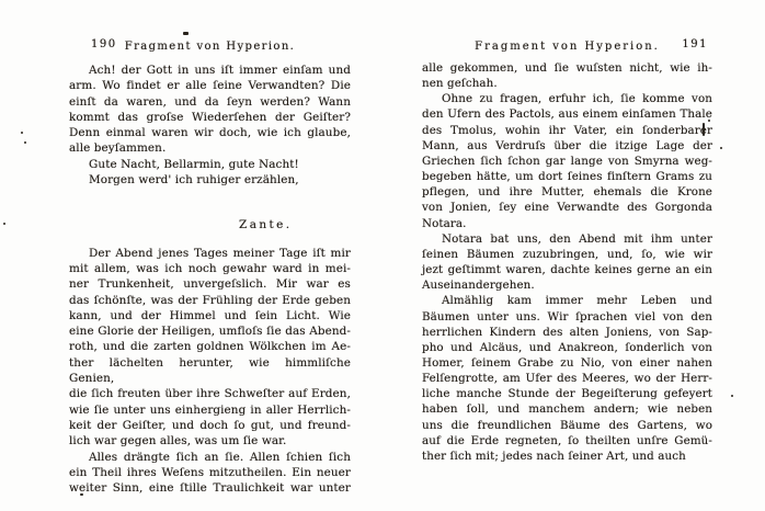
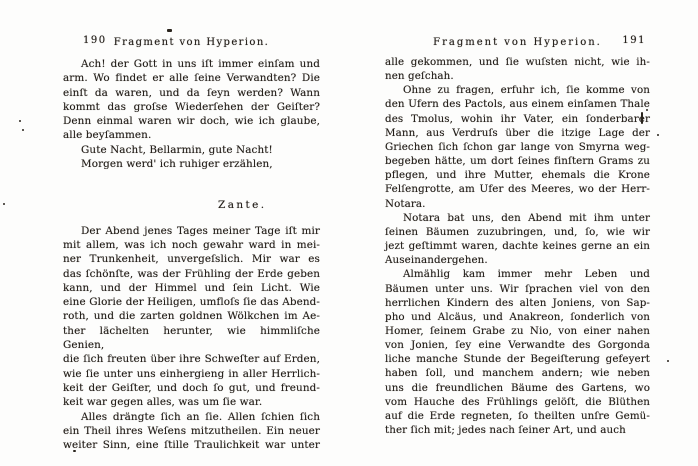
  190
  Fragment von Hyperion.
  Ach! der Gott in uns iſt immer einſam und
  arm. Wo findet er alle ſeine Verwandten? Die
  einſt da waren, und da ſeyn werden? Wann
  kommt das groſse Wiederſehen der Geiſter?
  Denn einmal waren wir doch, wie ich glaube,
  alle beyſammen.
  Gute Nacht, Bellarmin, gute Nacht!
  Morgen werd' ich ruhiger erzählen,
  Zante.
  Der Abend jenes Tages meiner Tage iſt mir
  mit allem, was ich noch gewahr ward in mei-
  ner Trunkenheit, unvergeſslich. Mir war es
  das ſchönſte, was der Frühling der Erde geben
  kann, und der Himmel und ſein Licht. Wie
  eine Glorie der Heiligen, umfloſs ſie das Abend-
  roth, und die zarten goldnen Wölkchen im Ae-
  ther lächelten herunter, wie himmliſche Genien,
  die ſich freuten über ihre Schweſter auf Erden,
  wie ſie unter uns einhergieng in aller Herrlich-
  keit der Geiſter, und doch ſo gut, und freund-
- lich war gegen alles, was um ſie war.
+ keit war gegen alles, was um ſie war.
  Alles drängte ſich an ſie. Allen ſchien ſich
  ein Theil ihres Weſens mitzutheilen. Ein neuer
  weiter Sinn, eine ſtille Traulichkeit war unter
  Fragment von Hyperion.
  191
  alle gekommen, und ſie wuſsten nicht, wie ih-
  nen geſchah.
  Ohne zu fragen, erfuhr ich, ſie komme von
  den Ufern des Pactols, aus einem einſamen Thale
  des Tmolus, wohin ihr Vater, ein ſonderbarr
  Mann, aus Verdruſs über die itzige Lage der
  Griechen ſich ſchon gar lange von Smyrna weg-
  begeben hätte, um dort ſeines finſtern Grams zu
  pflegen, und ihre Mutter, ehemals die Krone
- von Jonien, ſey eine Verwandte des Gorgonda
+ Felſengrotte, am Ufer des Meeres, wo der Herr-
  Notara.
  Notara bat uns, den Abend mit ihm unter
  ſeinen Bäumen zuzubringen, und, ſo, wie wir
  jezt geſtimmt waren, dachte keines gerne an ein
  Auseinandergehen.
  Almählig kam immer mehr Leben und
  Bäumen unter uns. Wir ſprachen viel von den
  herrlichen Kindern des alten Joniens, von Sap-
  pho und Alcäus, und Anakreon, ſonderlich von
  Homer, ſeinem Grabe zu Nio, von einer nahen
- Felſengrotte, am Ufer des Meeres, wo der Herr-
+ von Jonien, ſey eine Verwandte des Gorgonda
  liche manche Stunde der Begeiſterung gefeyert
  haben ſoll, und manchem andern; wie neben
  uns die freundlichen Bäume des Gartens, wo
+ vom Hauche des Frühlings gelöſt, die Blüthen
  auf die Erde regneten, ſo theilten unſre Gemü-
  ther ſich mit; jedes nach ſeiner Art, und auch
